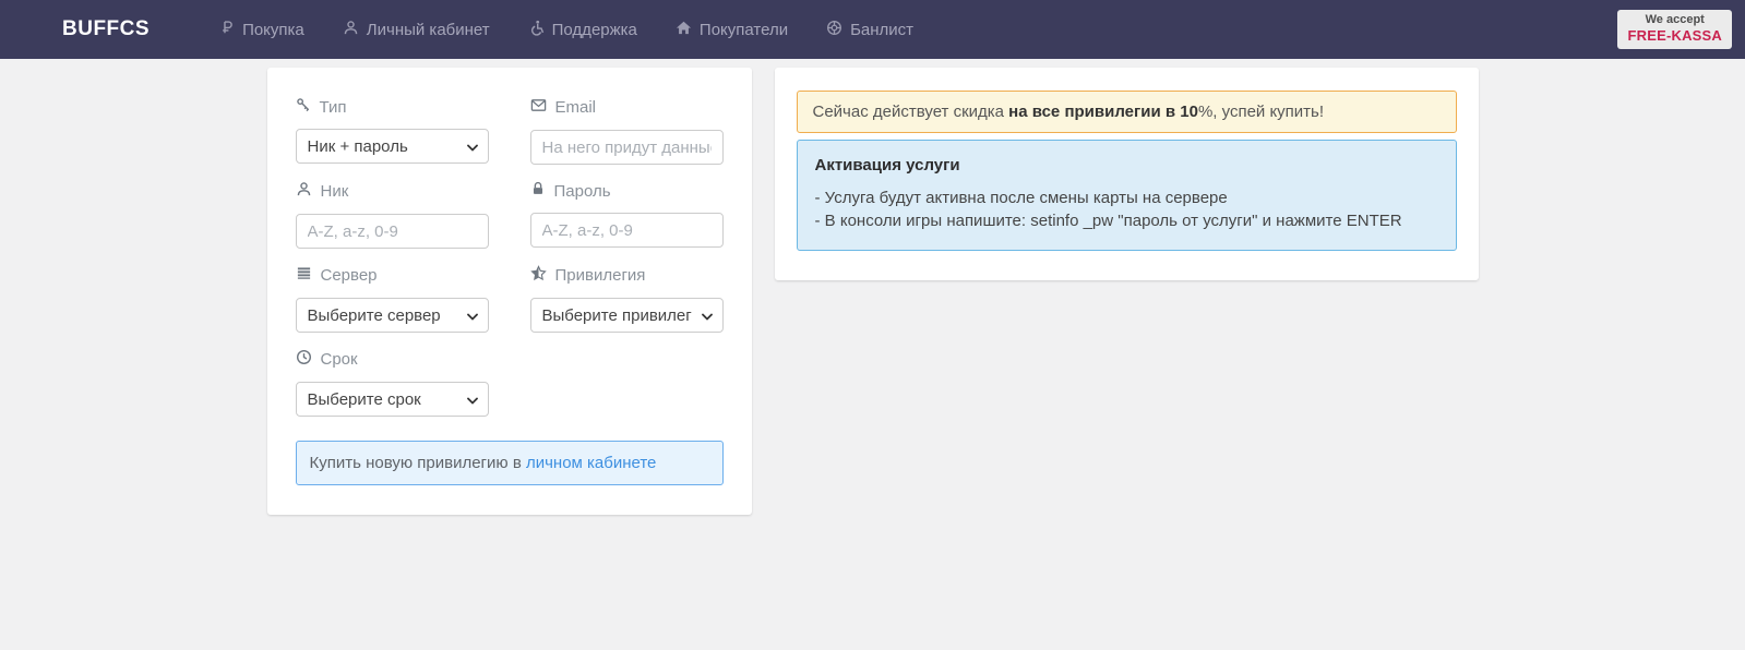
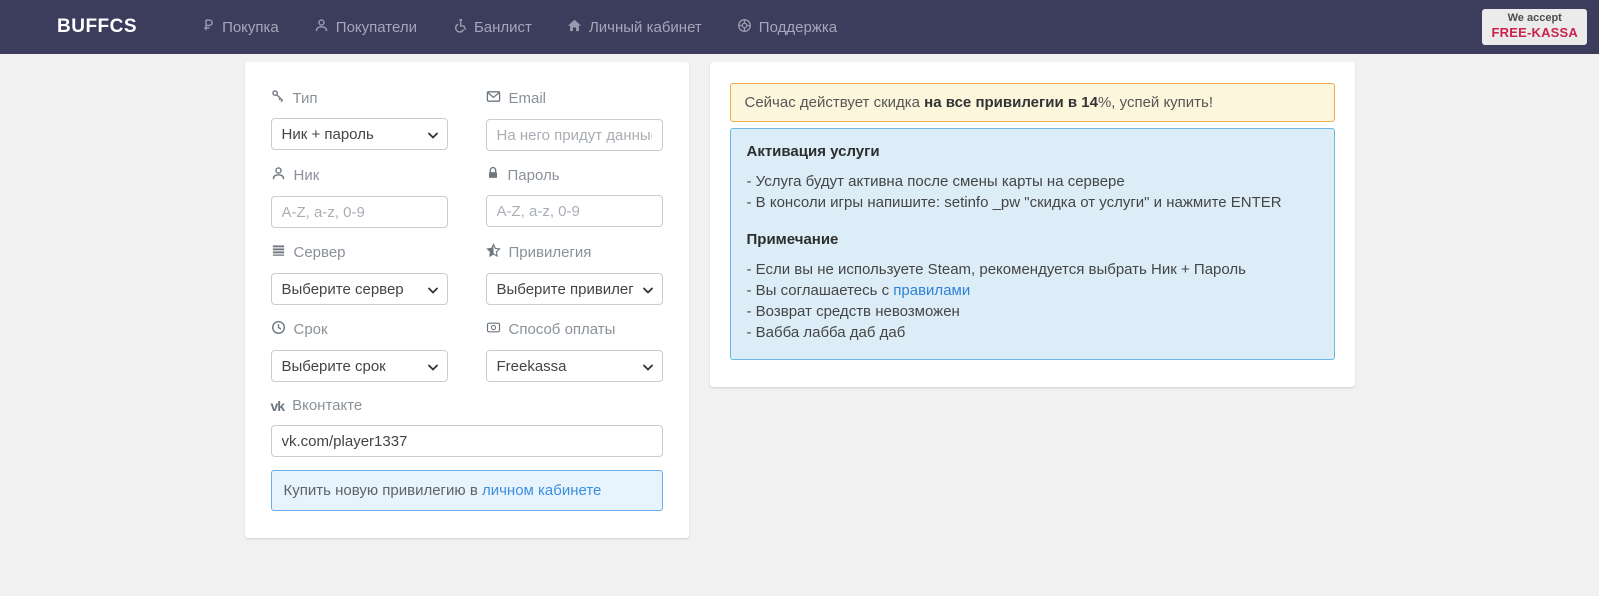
  BUFFCS
  Покупка
- Личный кабинет
+ Покупатели
- Поддержка
+ Банлист
- Покупатели
+ Личный кабинет
- Банлист
+ Поддержка
  We accept
  FREE-KASSA
  Тип
  Ник + пароль
  Email
  На него придут данны
  Ник
  A-Z, a-z, 0-9
  Пароль
  A-Z, a-z, 0-9
  Сервер
  Выберите сервер
  Привилегия
  Выберите привилег
  Срок
  Выберите срок
+ Способ оплаты
+ Freekassa
+ vk
+ Вконтакте
+ vk.com/player1337
  Купить новую привилегию в личном кабинете
- Сейчас действует скидка на все привилегии в 10%, успей купить!
+ Сейчас действует скидка на все привилегии в 14%, успей купить!
  Активация услуги
  - Услуга будут активна после смены карты на сервере
- - В консоли игры напишите: setinfo _pw "пароль от услуги" и нажмите ENTER
+ - В консоли игры напишите: setinfo _pw "скидка от услуги" и нажмите ENTER
+ Примечание
+ - Если вы не используете Steam, рекомендуется выбрать Ник + Пароль
+ - Вы соглашаетесь с правилами
+ - Возврат средств невозможен
+ - Вабба лабба даб даб
